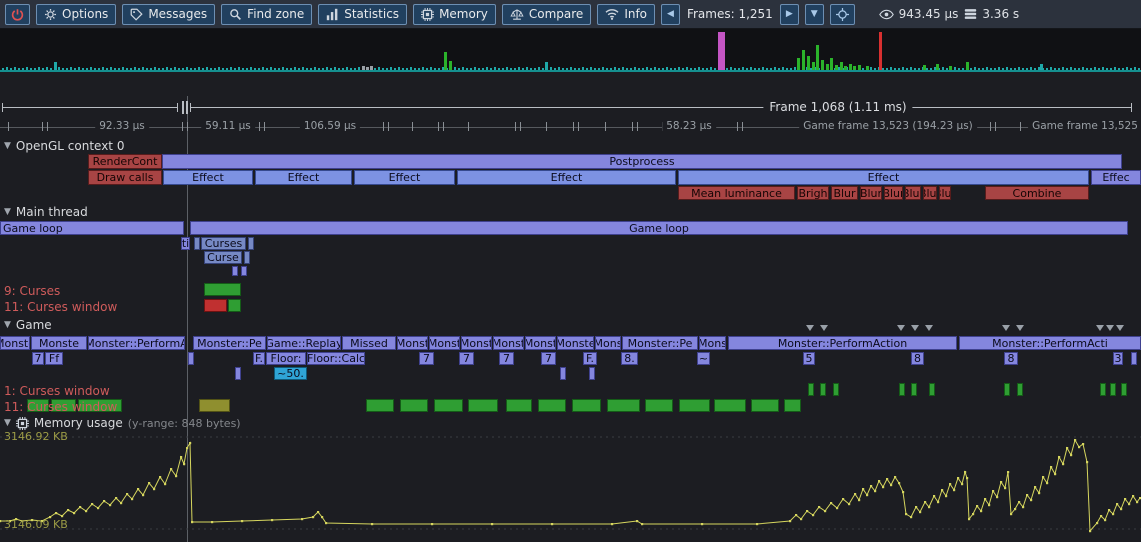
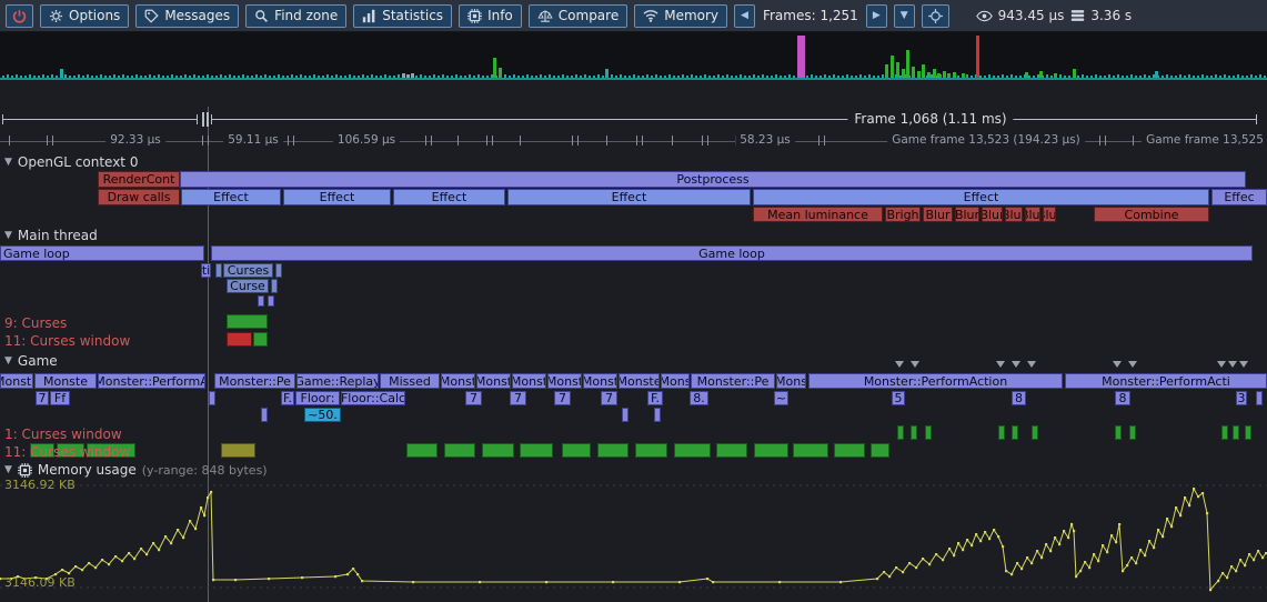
  Options
  Messages
  Find zone
  Statistics
- Memory
+ Info
  Compare
- Info
+ Memory
  ◀
  Frames: 1,251
  ▶
  ▼
  943.45 µs
  3.36 s
  Frame 1,068 (1.11 ms)
  92.33 µs
  59.11 µs
  106.59 µs
  58.23 µs
  Game frame 13,523 (194.23 µs)
  Game frame 13,525
  ▼
  OpenGL context 0
  ▼
  Main thread
  ▼
  Game
  9: Curses
  11: Curses window
  1: Curses window
  11: Curses window
  RenderCont
  Postprocess
  Draw calls
  Effect
  Effect
  Effect
  Effect
  Effect
  Effec
  Mean luminance
  Brigh
  Blur
  Blur
  Blur
  Blu
  Blu
  Combine
  Game loop
  Game loop
  ti
  Curses
  Curse
  Monste
  Monster::PerformA
  Monster::Pe
  Game::Replay
  Missed
  Monst
  Monst
  Monst
  Monst
  Monst
  Monste
  Mons
  Monster::Pe
  Mons
  Monster::PerformAction
  Monster::PerformActi
  7
  Ff
  F.
  Floor:
  Floor::Calc
  7
  7
  7
  7
  F.
  8.
  ~
  5
  8
  8
  3
  ~50.
  ▼
  Memory usage
  (y-range: 848 bytes)
  3146.92 KB
  3146.09 KB
